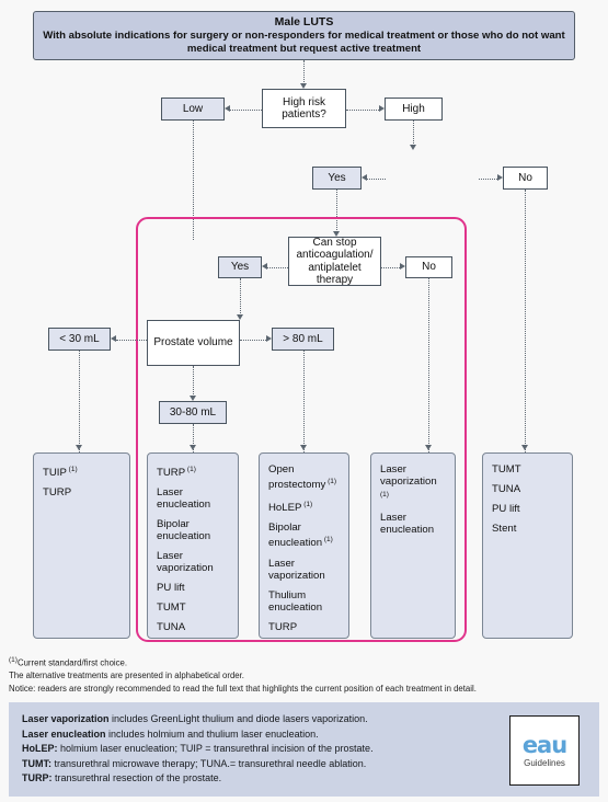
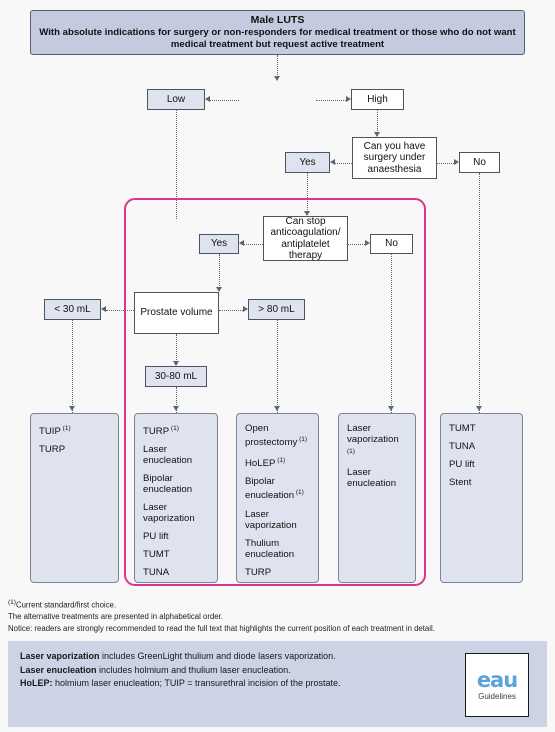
  Male LUTS
  With absolute indications for surgery or non-responders for medical treatment or those who do not want medical treatment but request active treatment
- High risk patients?
  Low
  High
+ Can you have surgery under anaesthesia
  Yes
  No
  Can stop anticoagulation/ antiplatelet therapy
  Yes
  No
  Prostate volume
  < 30 mL
  > 80 mL
  30-80 mL
  TURP
  Laser enucleation
  Bipolar enucleation
  Laser vaporization
  PU lift
  TUMT
  TUNA
  Open prostectomy
  Bipolar enucleation
  Laser vaporization
  Thulium enucleation
  TURP
  Laser vaporization
  Laser enucleation
  TUMT
  TUNA
  PU lift
  Stent
  Current standard/first choice.
  The alternative treatments are presented in alphabetical order.
  Notice: readers are strongly recommended to read the full text that highlights the current position of each treatment in detail.
  Laser vaporization includes GreenLight thulium and diode lasers vaporization.
  Laser enucleation includes holmium and thulium laser enucleation.
  HoLEP: holmium laser enucleation; TUIP = transurethral incision of the prostate.
- TUMT: transurethral microwave therapy; TUNA.= transurethral needle ablation.
- TURP: transurethral resection of the prostate.
  eau
  Guidelines
